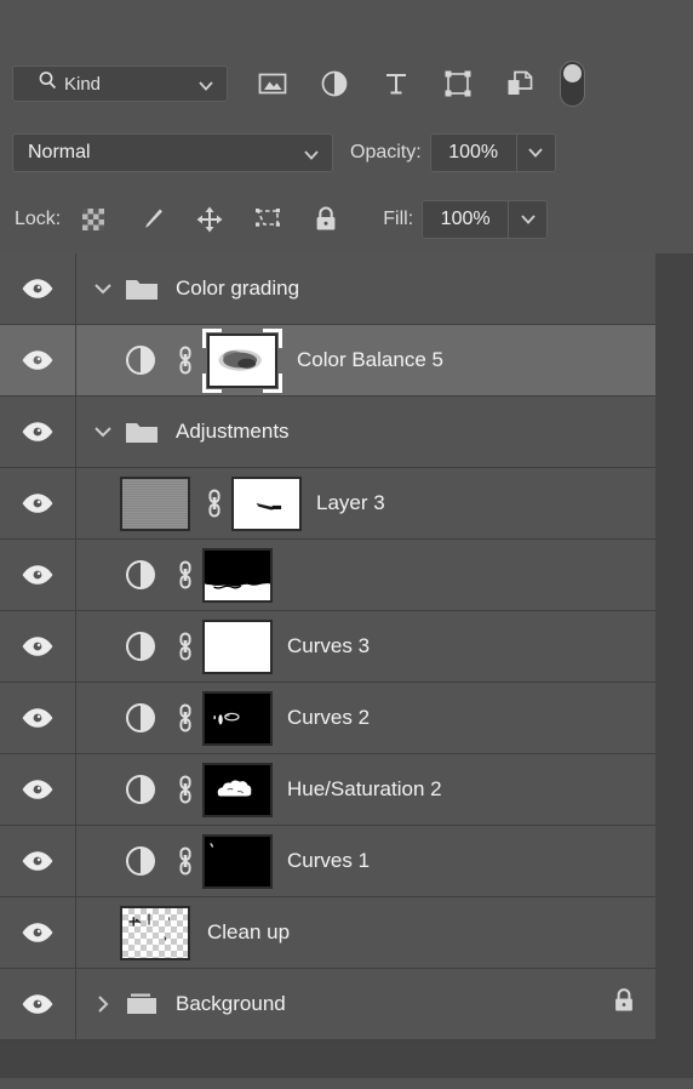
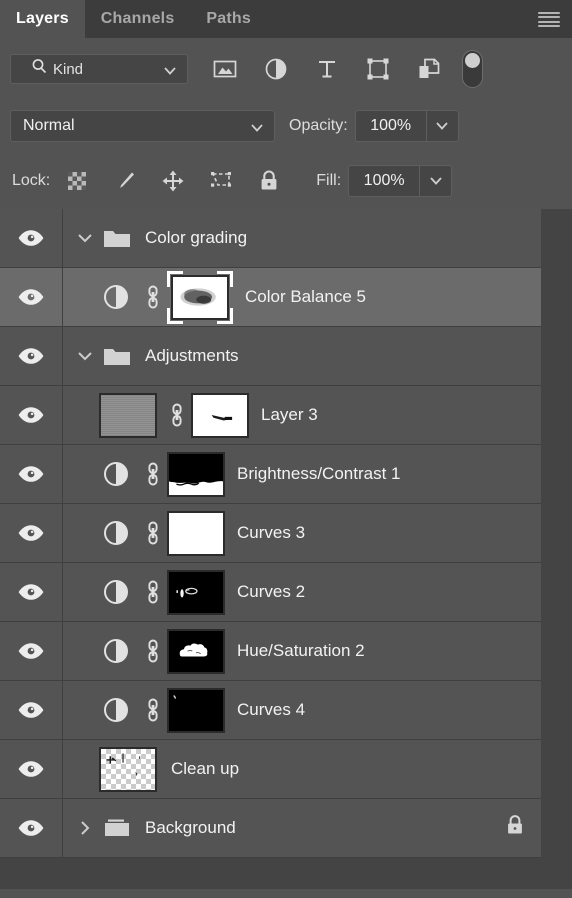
+ Layers
+ Channels
+ Paths
  Kind
  Normal
  Opacity:
  100%
  Lock:
  Fill:
  100%
  Color grading
  Color Balance 5
  Adjustments
  Layer 3
+ Brightness/Contrast 1
  Curves 3
  Curves 2
  Hue/Saturation 2
- Curves 1
+ Curves 4
  Clean up
  Background
